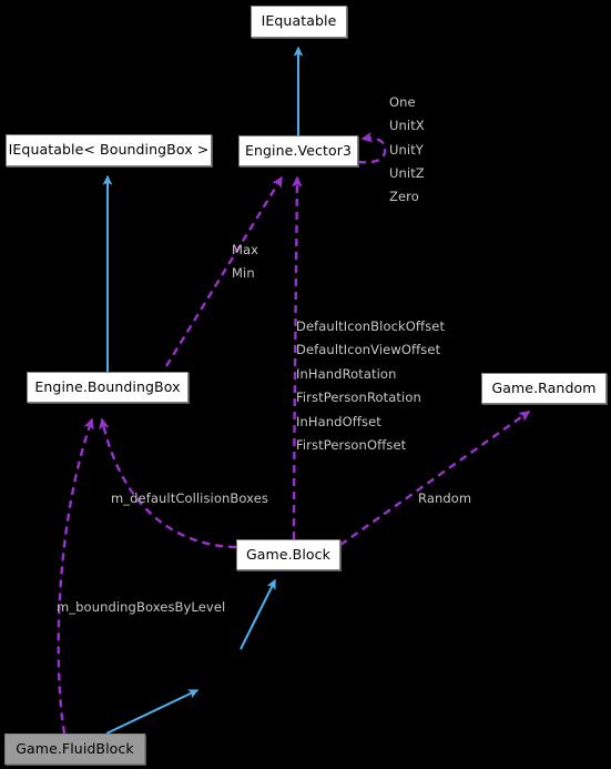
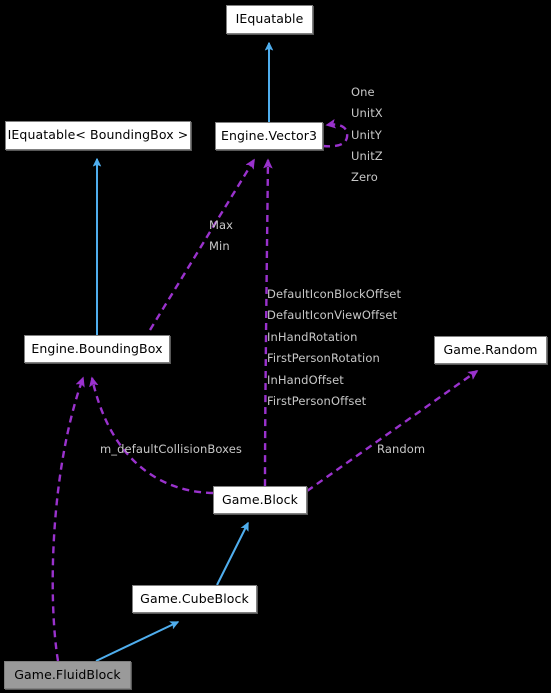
  IEquatable
  IEquatable< BoundingBox >
  Engine.Vector3
  Engine.BoundingBox
  Game.Random
  Game.Block
+ Game.CubeBlock
  Game.FluidBlock
  One
  UnitX
  UnitY
  UnitZ
  Zero
  Max
  Min
  DefaultIconBlockOffset
  DefaultIconViewOffset
  InHandRotation
  FirstPersonRotation
  InHandOffset
  FirstPersonOffset
  m_defaultCollisionBoxes
  Random
- m_boundingBoxesByLevel
